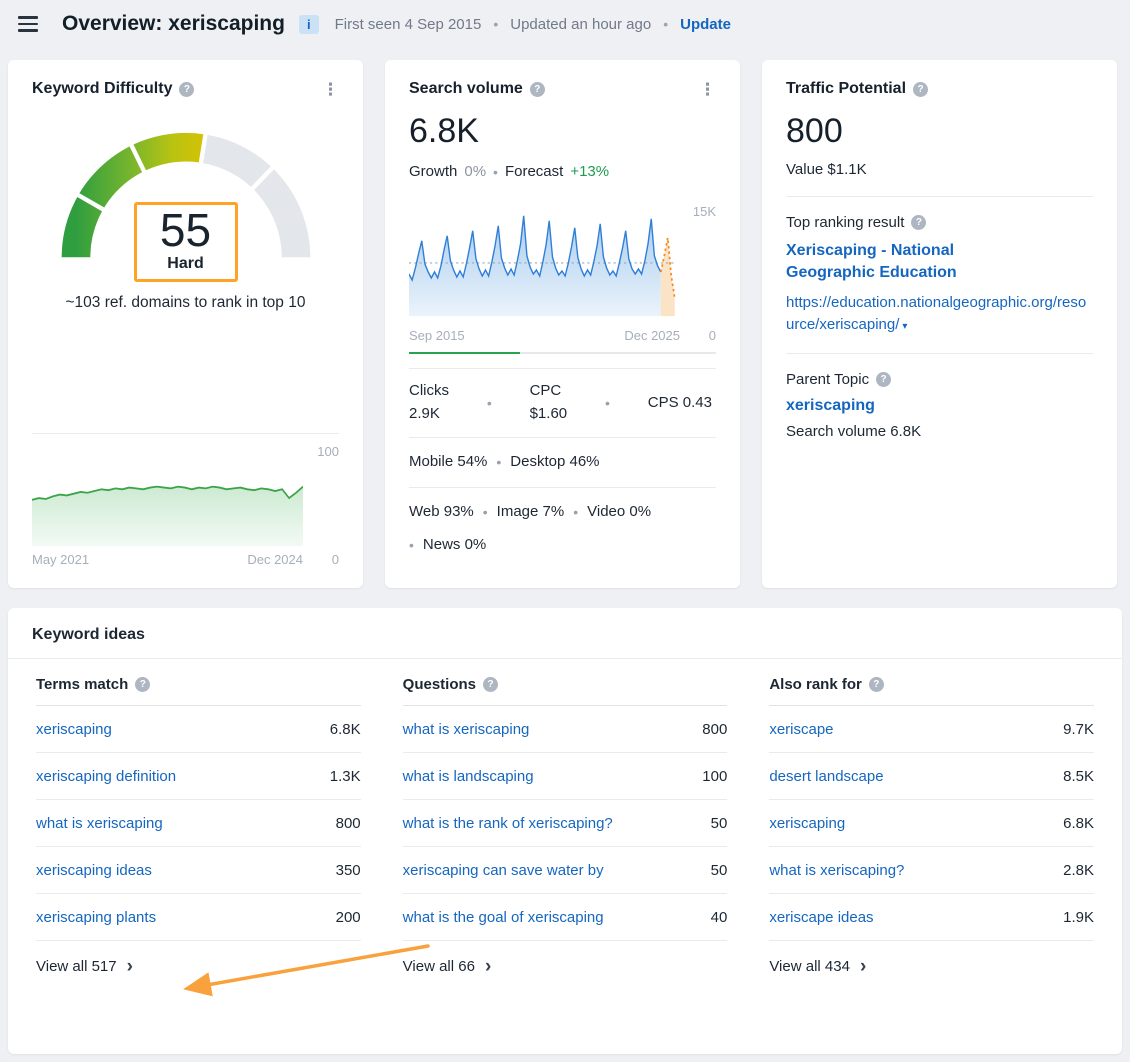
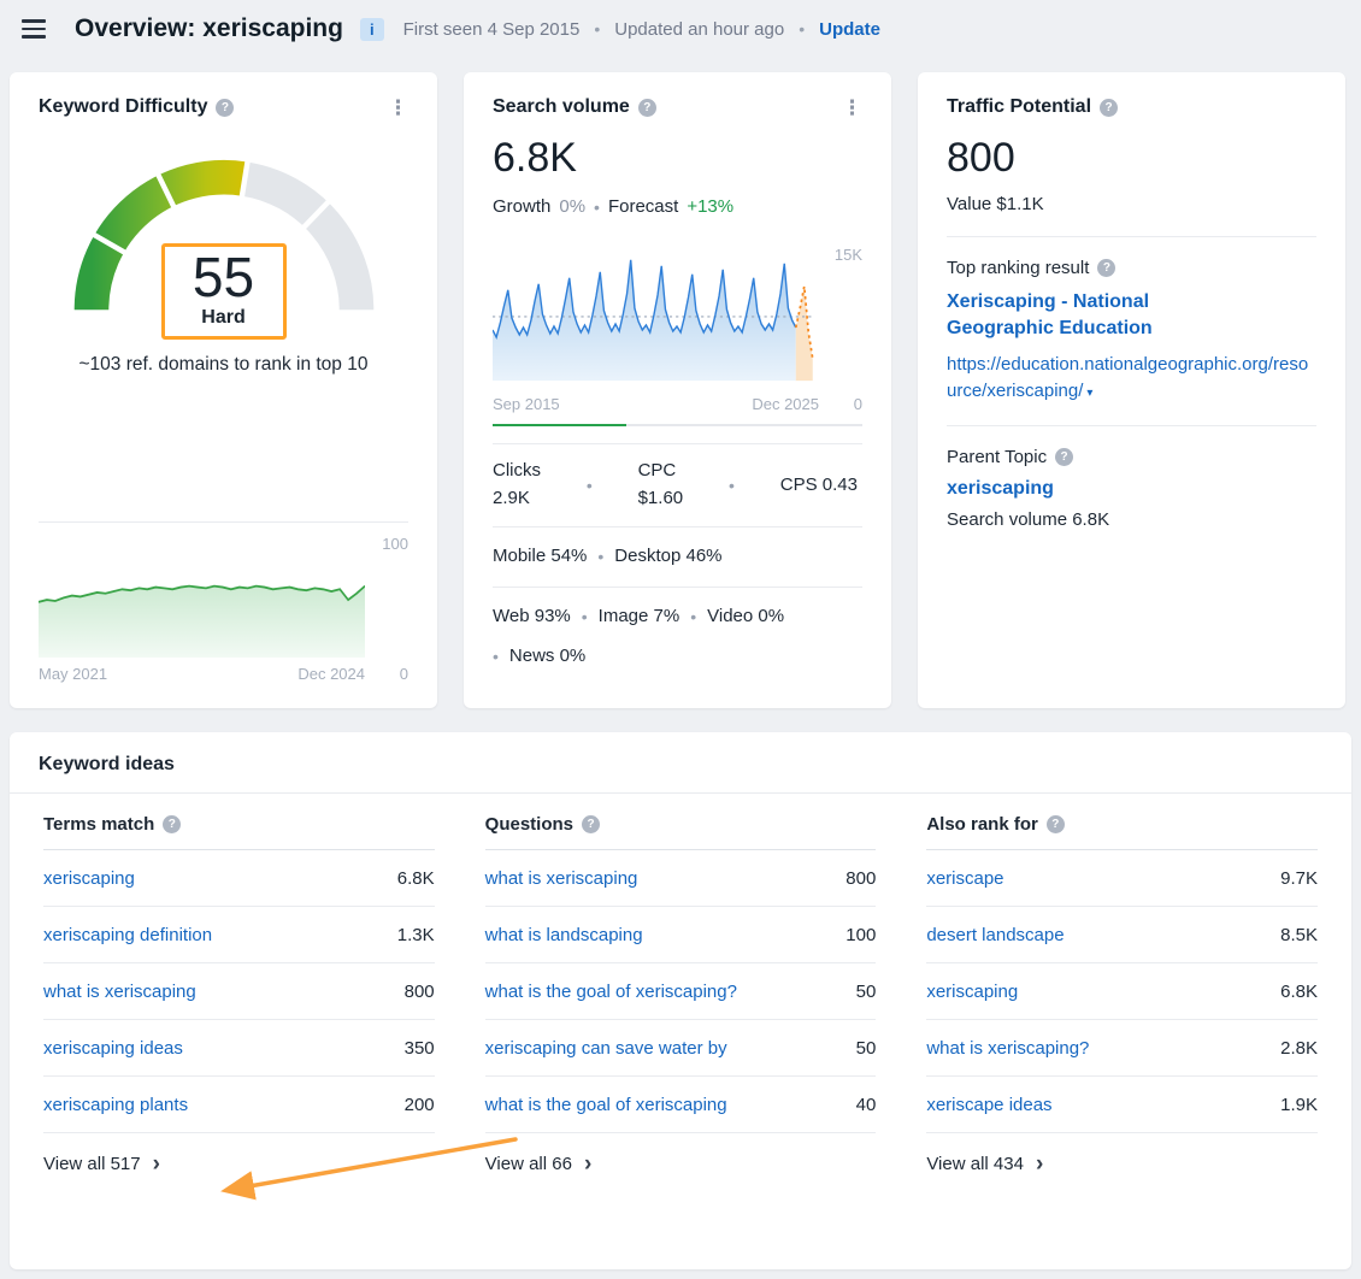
  Overview: xeriscaping
  i
  First seen 4 Sep 2015
  •
  Updated an hour ago
  •
  Update
  Keyword Difficulty
  ?
  ⋮
  55
  Hard
  ~103 ref. domains to rank in top 10
  100
  May 2021
  Dec 2024
  0
  Search volume
  ?
  ⋮
  6.8K
  Growth
  0%
  •
  Forecast
  +13%
  15K
  Sep 2015
  Dec 2025
  0
  Clicks
  2.9K
  •
  CPC
  $1.60
  •
  CPS 0.43
  Mobile 54%
  •
  Desktop 46%
  Web 93%
  •
  Image 7%
  •
  Video 0%
  •
  News 0%
  Traffic Potential
  ?
  800
  Value $1.1K
  Top ranking result
  ?
  Xeriscaping - National Geographic Education
  https://education.nationalgeographic.org/resource/xeriscaping/ ▾
  Parent Topic
  ?
  xeriscaping
  Search volume 6.8K
  Keyword ideas
  Terms match
  ?
  xeriscaping
  6.8K
  xeriscaping definition
  1.3K
  what is xeriscaping
  800
  xeriscaping ideas
  350
  xeriscaping plants
  200
  View all 517
  ›
  Questions
  ?
  what is xeriscaping
  800
  what is landscaping
  100
- what is the rank of xeriscaping?
+ what is the goal of xeriscaping?
  50
  xeriscaping can save water by
  50
  what is the goal of xeriscaping
  40
  View all 66
  ›
  Also rank for
  ?
  xeriscape
  9.7K
  desert landscape
  8.5K
  xeriscaping
  6.8K
  what is xeriscaping?
  2.8K
  xeriscape ideas
  1.9K
  View all 434
  ›
